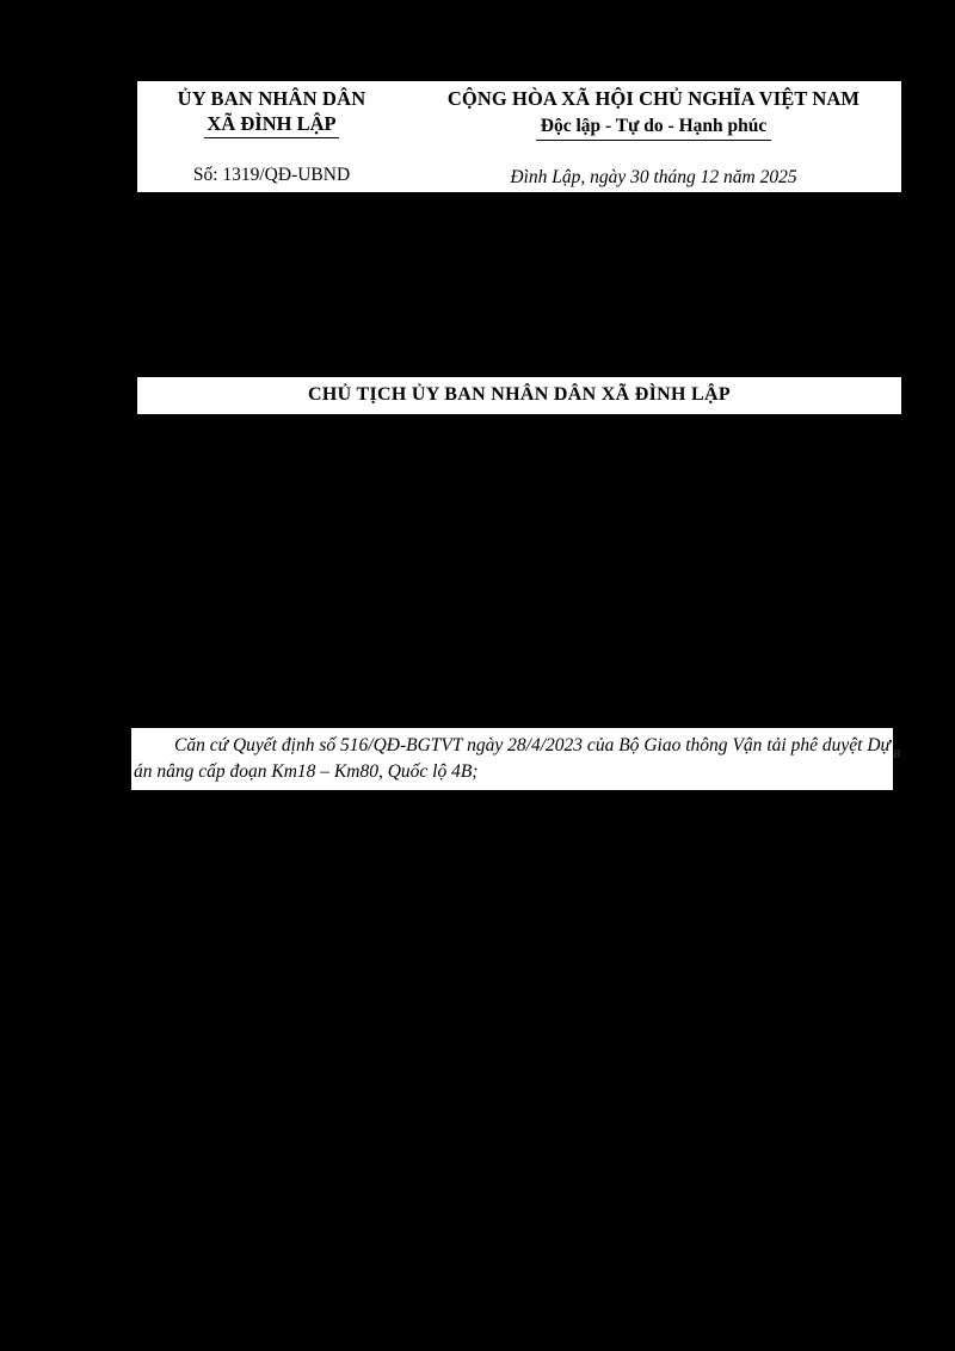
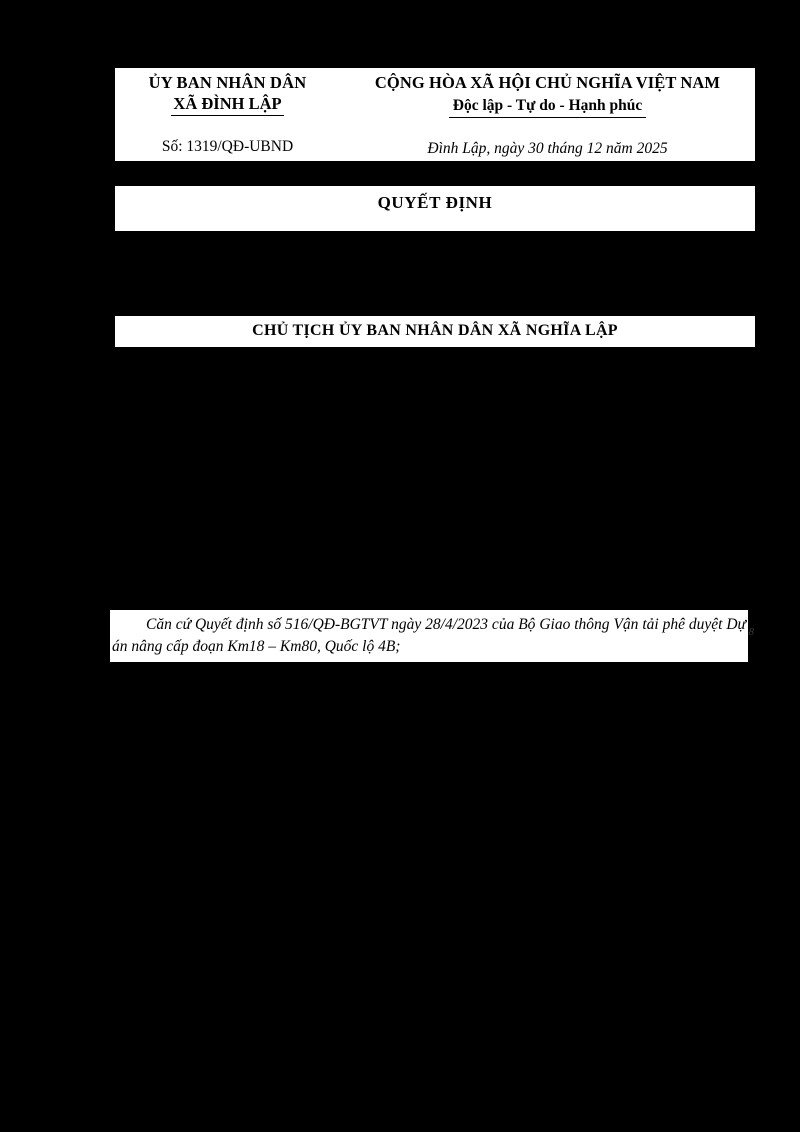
  ỦY BAN NHÂN DÂN
  XÃ ĐÌNH LẬP
  Số: 1319/QĐ-UBND
  CỘNG HÒA XÃ HỘI CHỦ NGHĨA VIỆT NAM
  Độc lập - Tự do - Hạnh phúc
  Đình Lập, ngày 30 tháng 12 năm 2025
+ QUYẾT ĐỊNH
- CHỦ TỊCH ỦY BAN NHÂN DÂN XÃ ĐÌNH LẬP
+ CHỦ TỊCH ỦY BAN NHÂN DÂN XÃ NGHĨA LẬP
  Căn cứ Quyết định số 516/QĐ-BGTVT ngày 28/4/2023 của Bộ Giao thông Vận tải phê duyệt Dự án nâng cấp đoạn Km18 – Km80, Quốc lộ 4B;
  8
